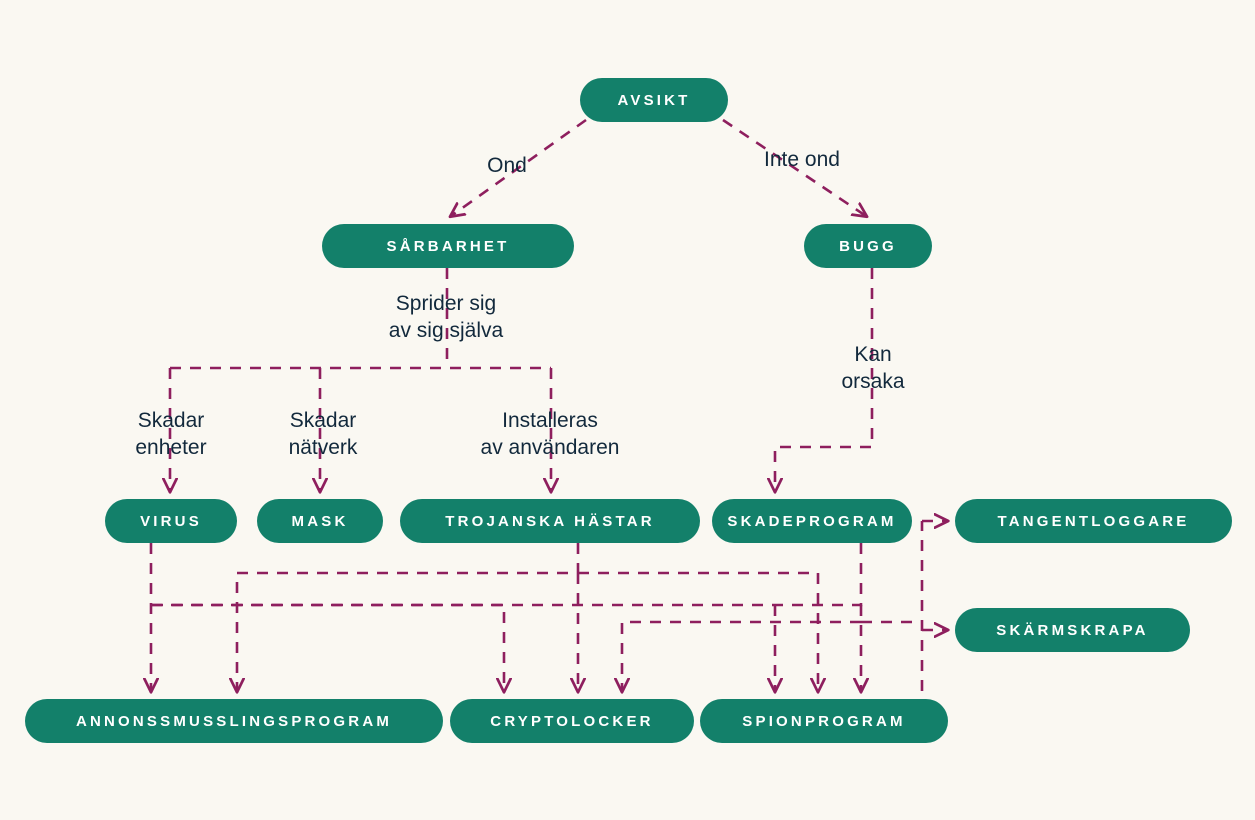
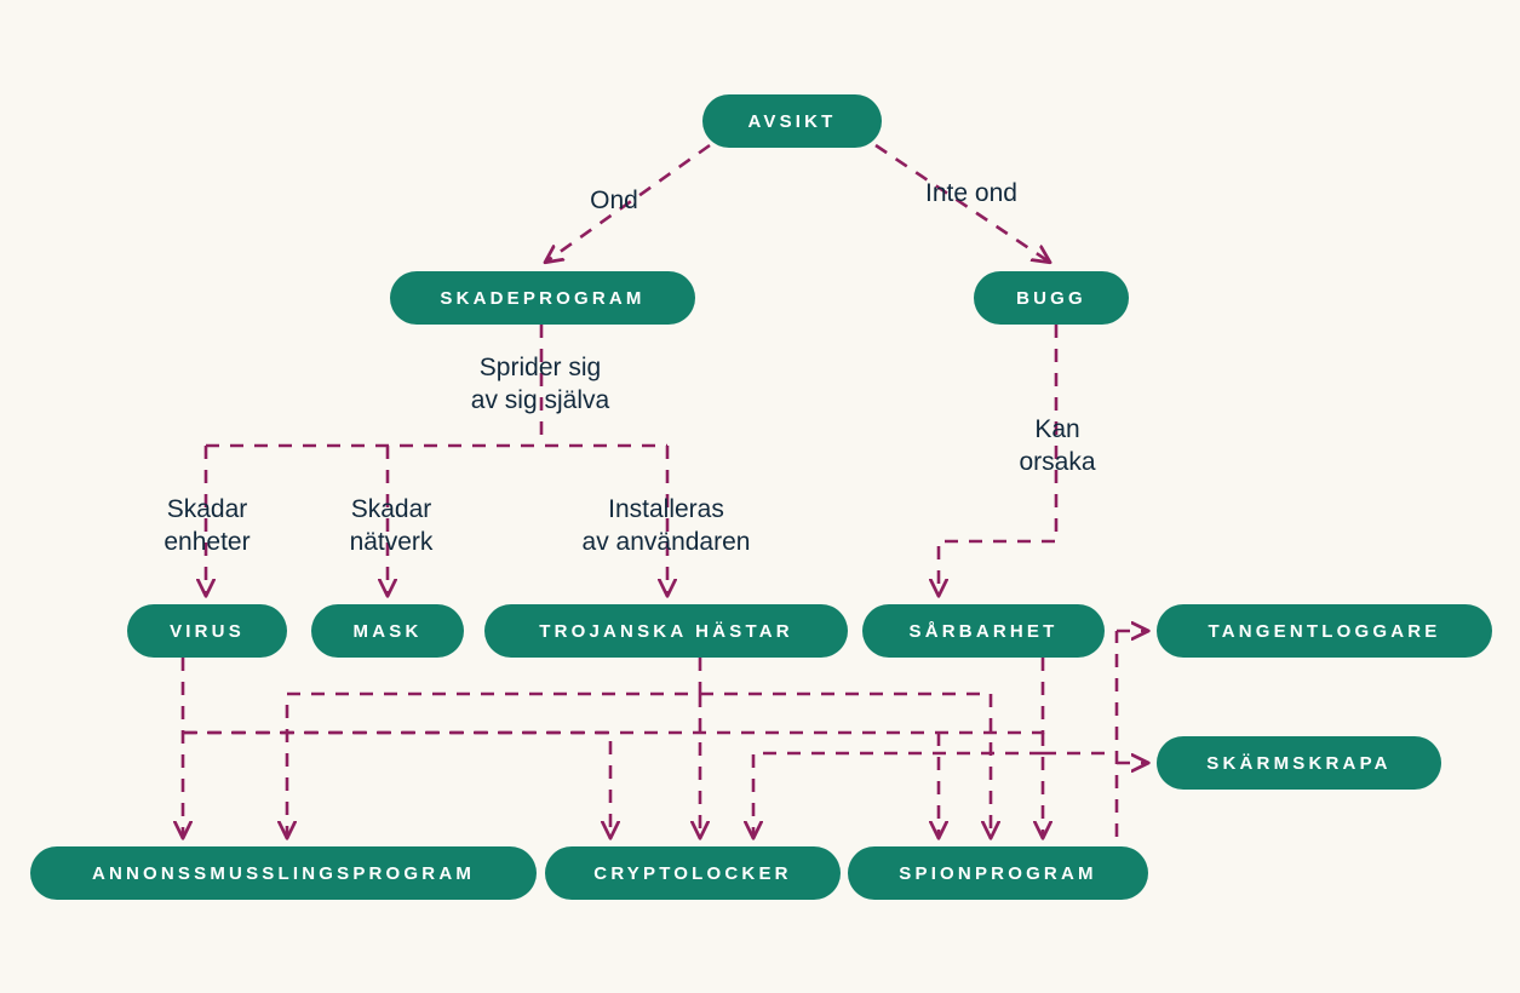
  AVSIKT
- SÅRBARHET
+ SKADEPROGRAM
  BUGG
  VIRUS
  MASK
  TROJANSKA HÄSTAR
- SKADEPROGRAM
+ SÅRBARHET
  TANGENTLOGGARE
  SKÄRMSKRAPA
  ANNONSSMUSSLINGSPROGRAM
  CRYPTOLOCKER
  SPIONPROGRAM
  Ond
  Inte ond
  Sprider sig
  av sig själva
  Kan
  orsaka
  Skadar
  enheter
  Skadar
  nätverk
  Installeras
  av användaren
